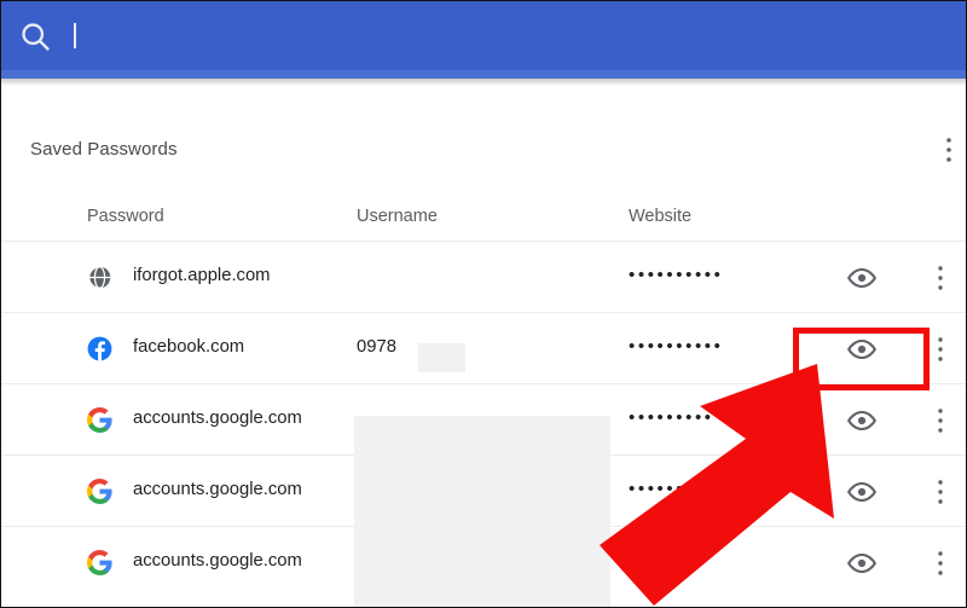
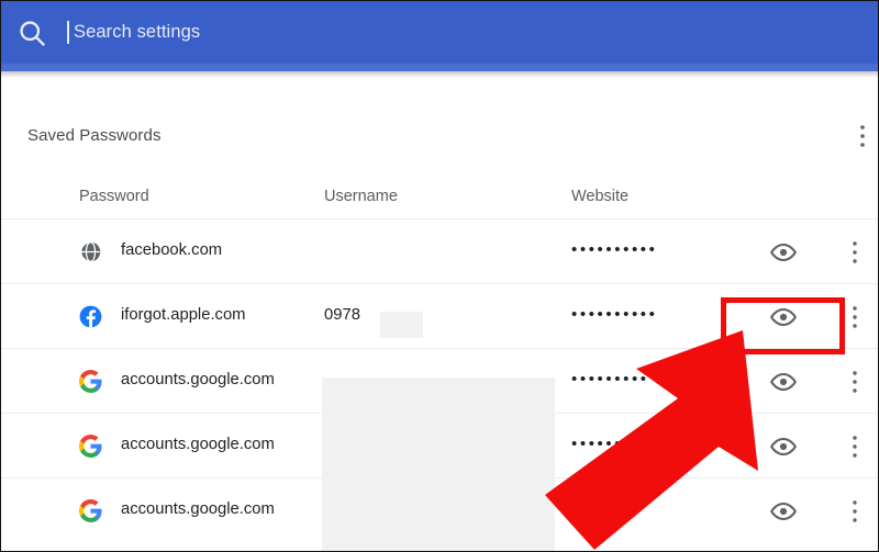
+ Search settings
  Saved Passwords
  Password
  Username
  Website
- iforgot.apple.com
+ facebook.com
  ••••••••••
- facebook.com
+ iforgot.apple.com
  0978
  ••••••••••
  accounts.google.com
  •••••••••
  accounts.google.com
  •••••
  accounts.google.com
